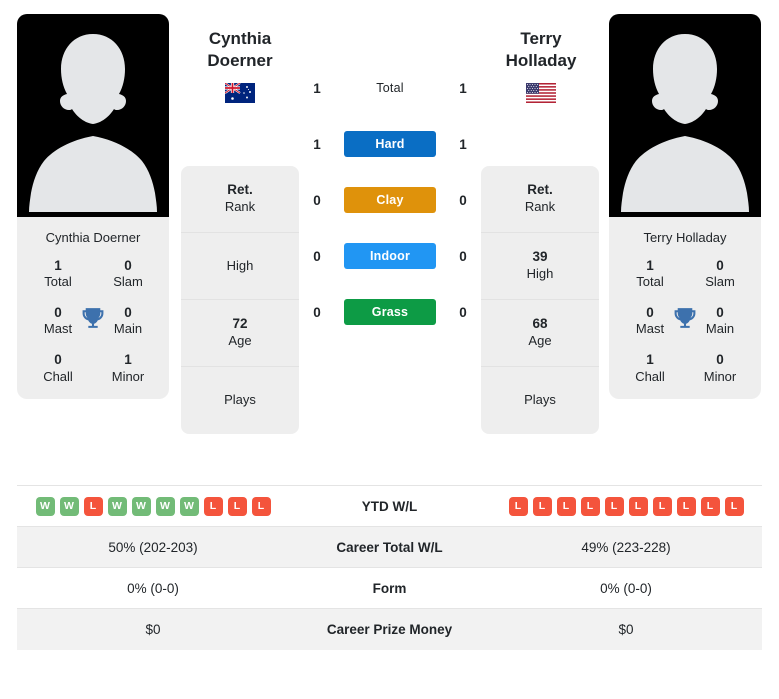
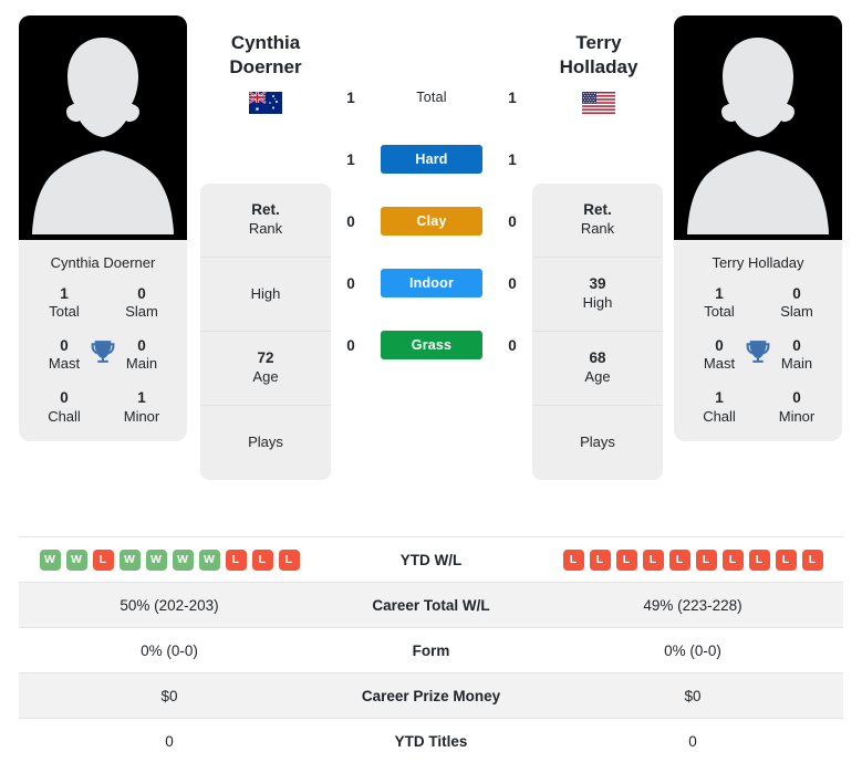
  Cynthia Doerner
  1
  Total
  0
  Slam
  0
  Mast
  0
  Main
  0
  Chall
  1
  Minor
  Terry Holladay
  1
  Total
  0
  Slam
  0
  Mast
  0
  Main
  1
  Chall
  0
  Minor
  Cynthia
  Doerner
  Terry
  Holladay
  Ret.
  Rank
  High
  72
  Age
  Plays
  Ret.
  Rank
  39
  High
  68
  Age
  Plays
  1
  Total
  1
  1
  Hard
  1
  0
  Clay
  0
  0
  Indoor
  0
  0
  Grass
  0
  W W L W W W W L L L	YTD W/L	L L L L L L L L L L
  50% (202-203)	Career Total W/L	49% (223-228)
  0% (0-0)	Form	0% (0-0)
  $0	Career Prize Money	$0
+ 0	YTD Titles	0
